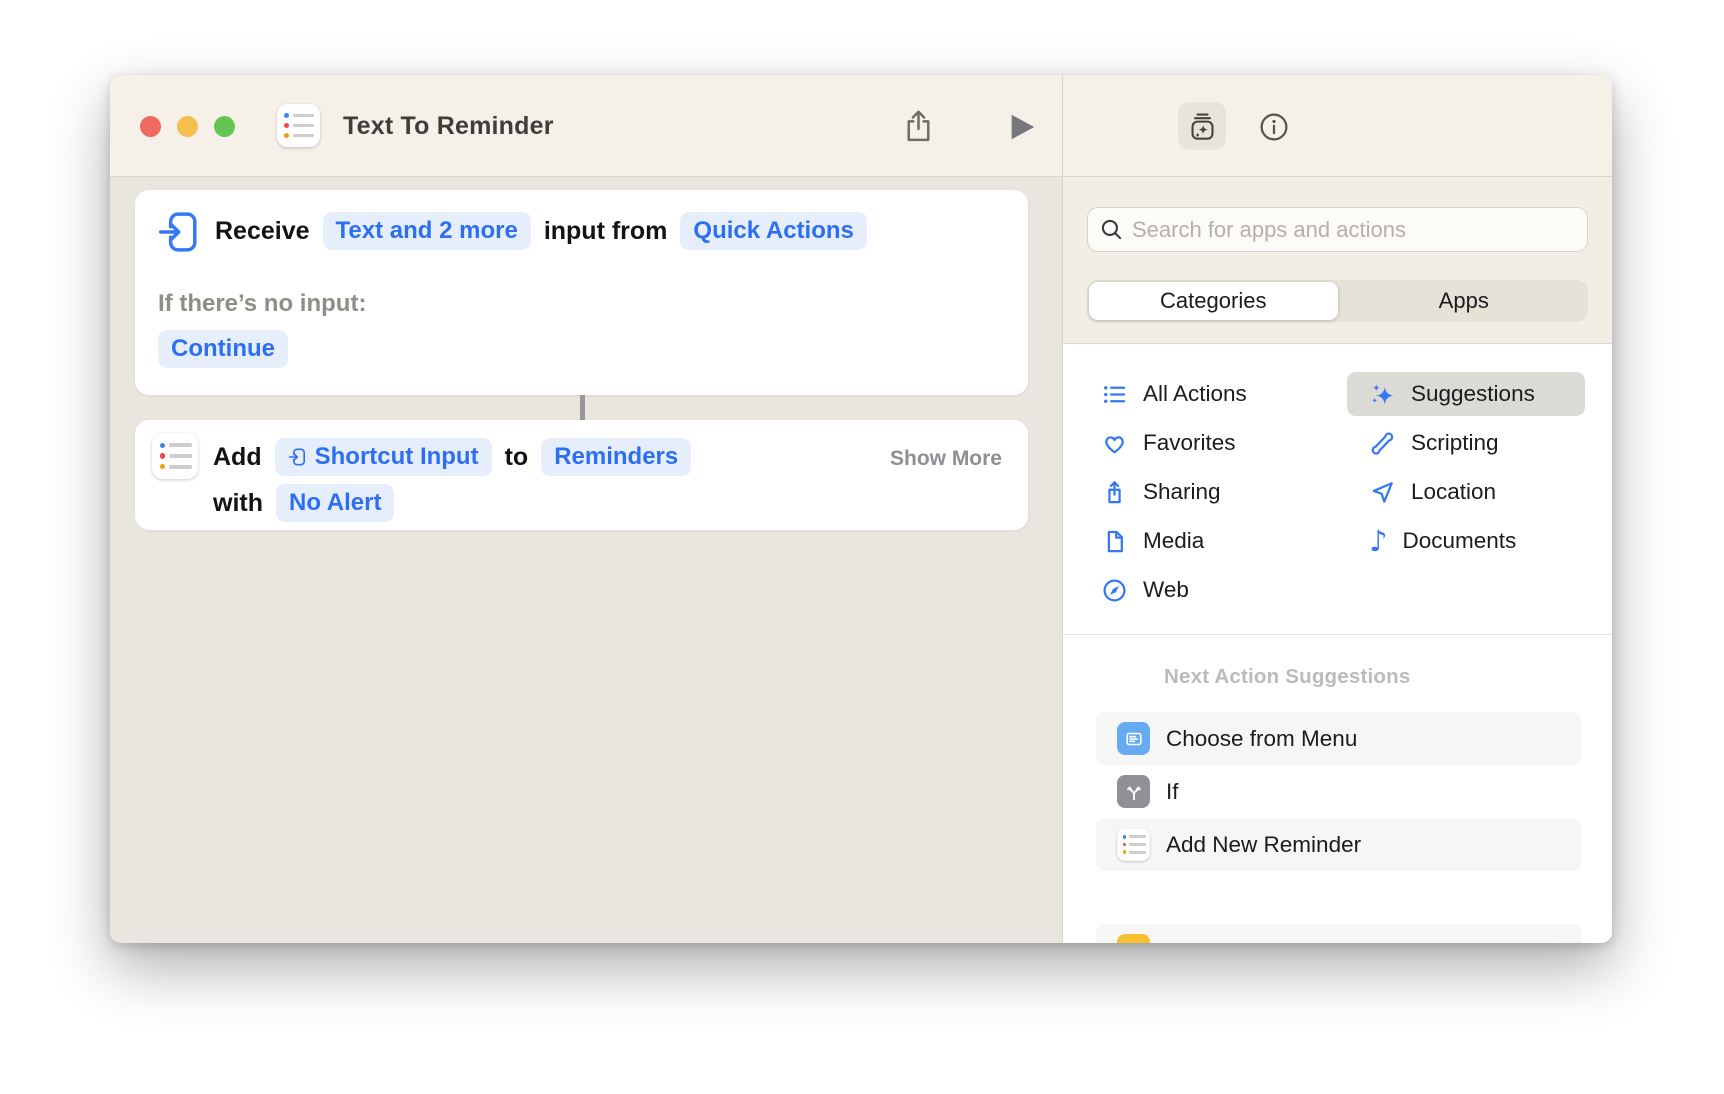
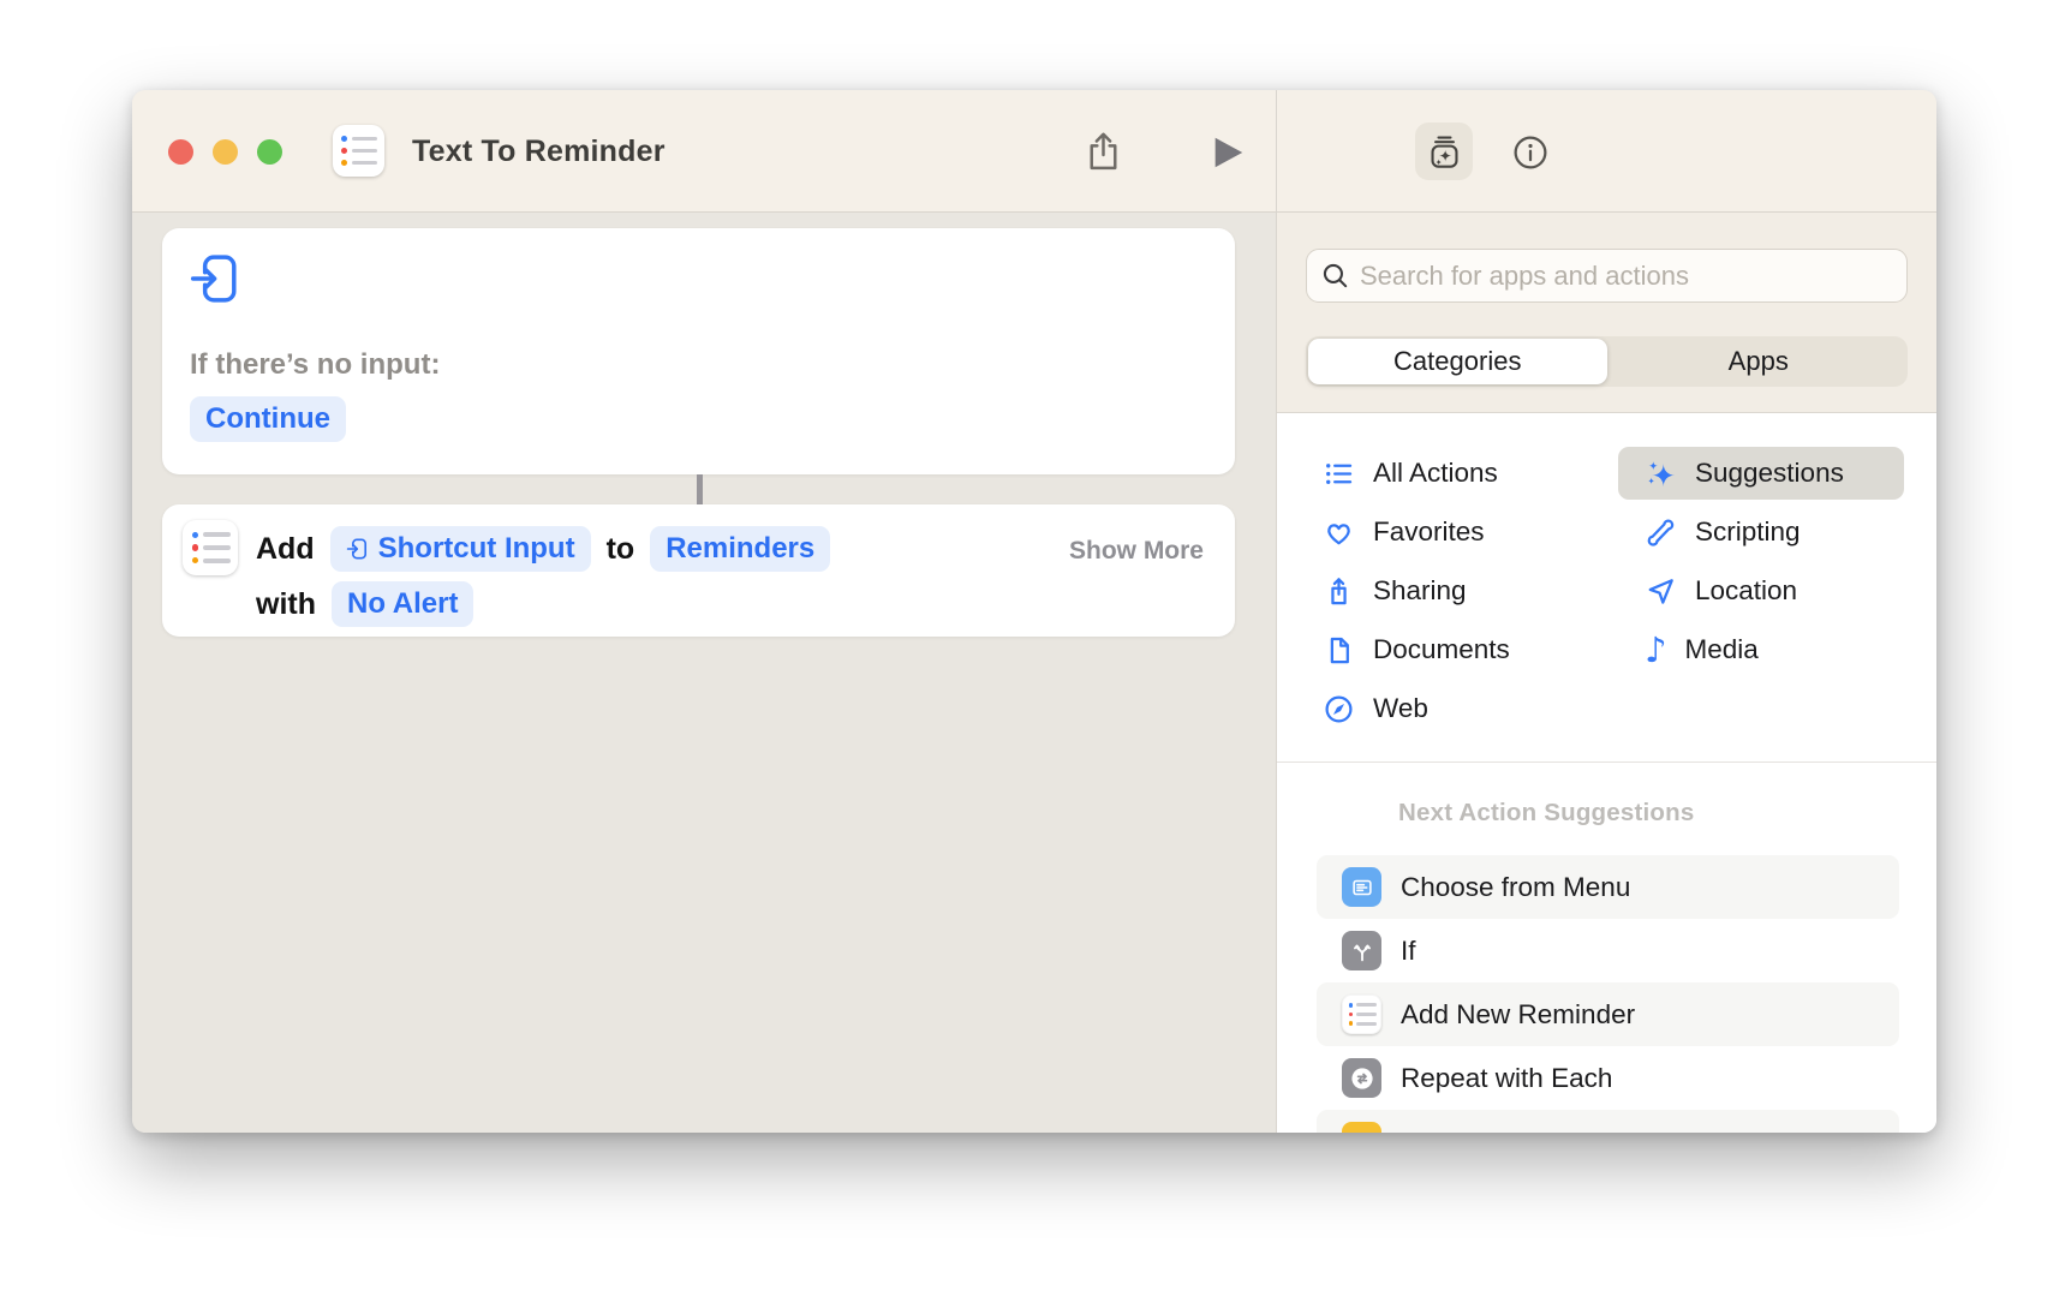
  Text To Reminder
- Receive
- Text and 2 more
- input from
- Quick Actions
  If there’s no input:
  Continue
  Add
  Shortcut Input
  to
  Reminders
  Show More
  with
  No Alert
  Search for apps and actions
  Categories
  Apps
  All Actions
  Favorites
  Sharing
- Media
+ Documents
  Web
  Suggestions
  Scripting
  Location
  ♪
- Documents
+ Media
  Next Action Suggestions
  Choose from Menu
  If
  Add New Reminder
+ Repeat with Each
